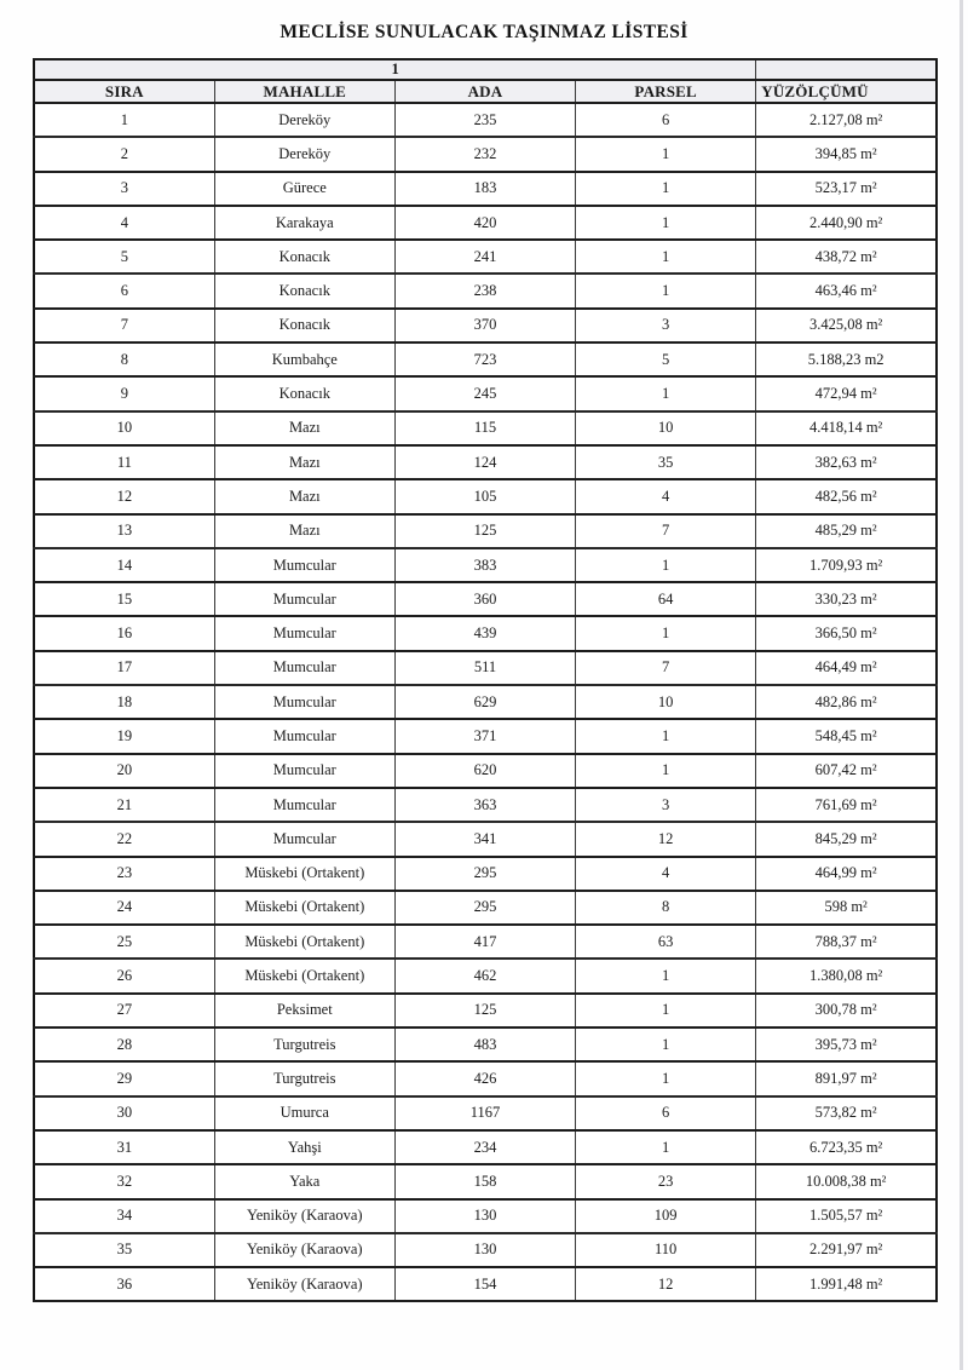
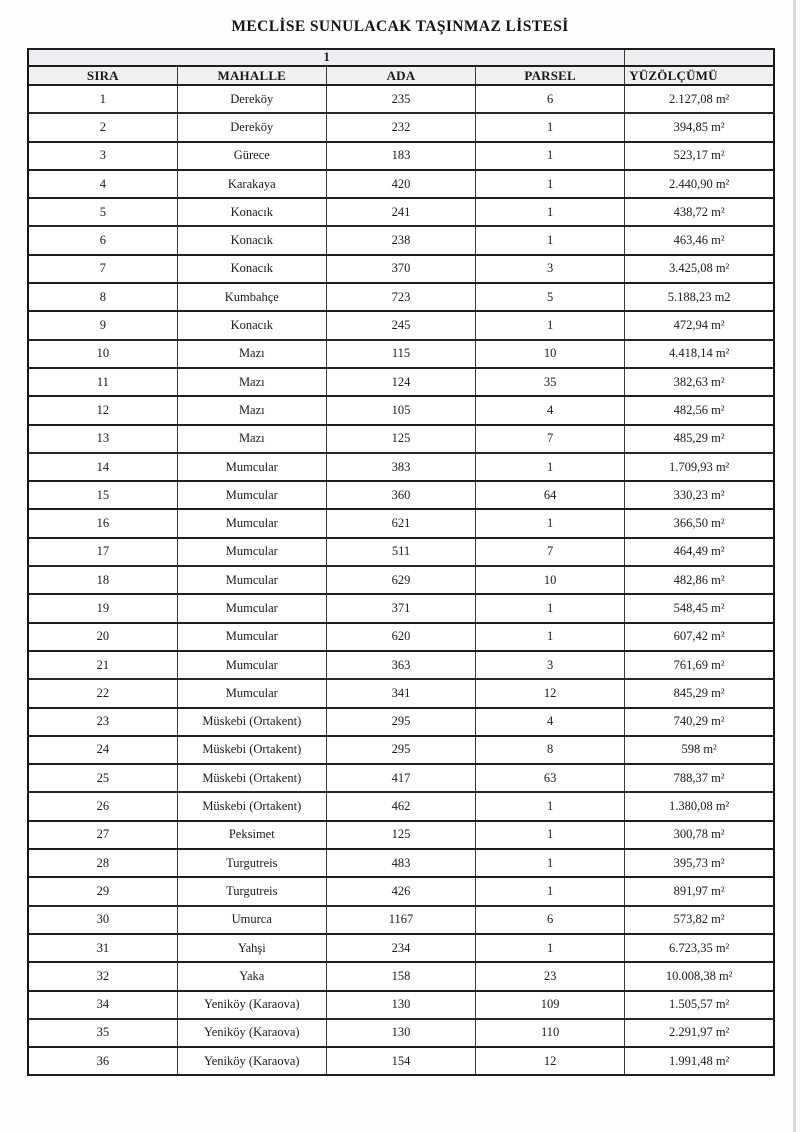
  MECLİSE SUNULACAK TAŞINMAZ LİSTESİ
  1
  SIRA	MAHALLE	ADA	PARSEL	YÜZÖLÇÜMÜ
  1	Dereköy	235	6	2.127,08 m²
  2	Dereköy	232	1	394,85 m²
  3	Gürece	183	1	523,17 m²
  4	Karakaya	420	1	2.440,90 m²
  5	Konacık	241	1	438,72 m²
  6	Konacık	238	1	463,46 m²
  7	Konacık	370	3	3.425,08 m²
  8	Kumbahçe	723	5	5.188,23 m2
  9	Konacık	245	1	472,94 m²
  10	Mazı	115	10	4.418,14 m²
  11	Mazı	124	35	382,63 m²
  12	Mazı	105	4	482,56 m²
  13	Mazı	125	7	485,29 m²
  14	Mumcular	383	1	1.709,93 m²
  15	Mumcular	360	64	330,23 m²
- 16	Mumcular	439	1	366,50 m²
+ 16	Mumcular	621	1	366,50 m²
  17	Mumcular	511	7	464,49 m²
  18	Mumcular	629	10	482,86 m²
  19	Mumcular	371	1	548,45 m²
  20	Mumcular	620	1	607,42 m²
  21	Mumcular	363	3	761,69 m²
  22	Mumcular	341	12	845,29 m²
- 23	Müskebi (Ortakent)	295	4	464,99 m²
+ 23	Müskebi (Ortakent)	295	4	740,29 m²
  24	Müskebi (Ortakent)	295	8	598 m²
  25	Müskebi (Ortakent)	417	63	788,37 m²
  26	Müskebi (Ortakent)	462	1	1.380,08 m²
  27	Peksimet	125	1	300,78 m²
  28	Turgutreis	483	1	395,73 m²
  29	Turgutreis	426	1	891,97 m²
  30	Umurca	1167	6	573,82 m²
  31	Yahşi	234	1	6.723,35 m²
  32	Yaka	158	23	10.008,38 m²
  34	Yeniköy (Karaova)	130	109	1.505,57 m²
  35	Yeniköy (Karaova)	130	110	2.291,97 m²
  36	Yeniköy (Karaova)	154	12	1.991,48 m²
